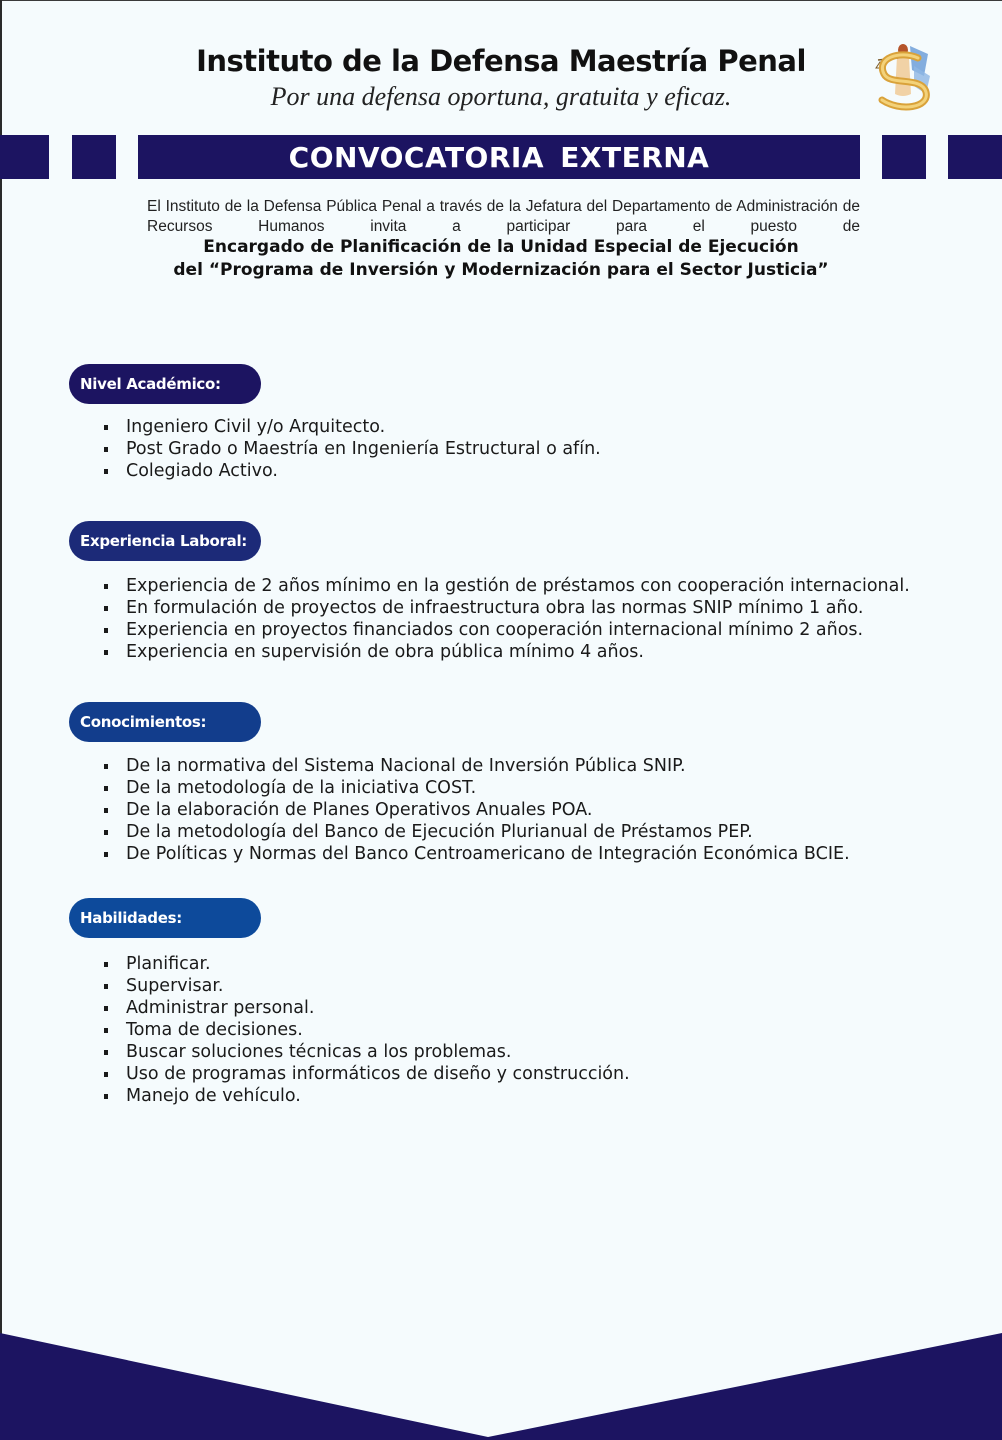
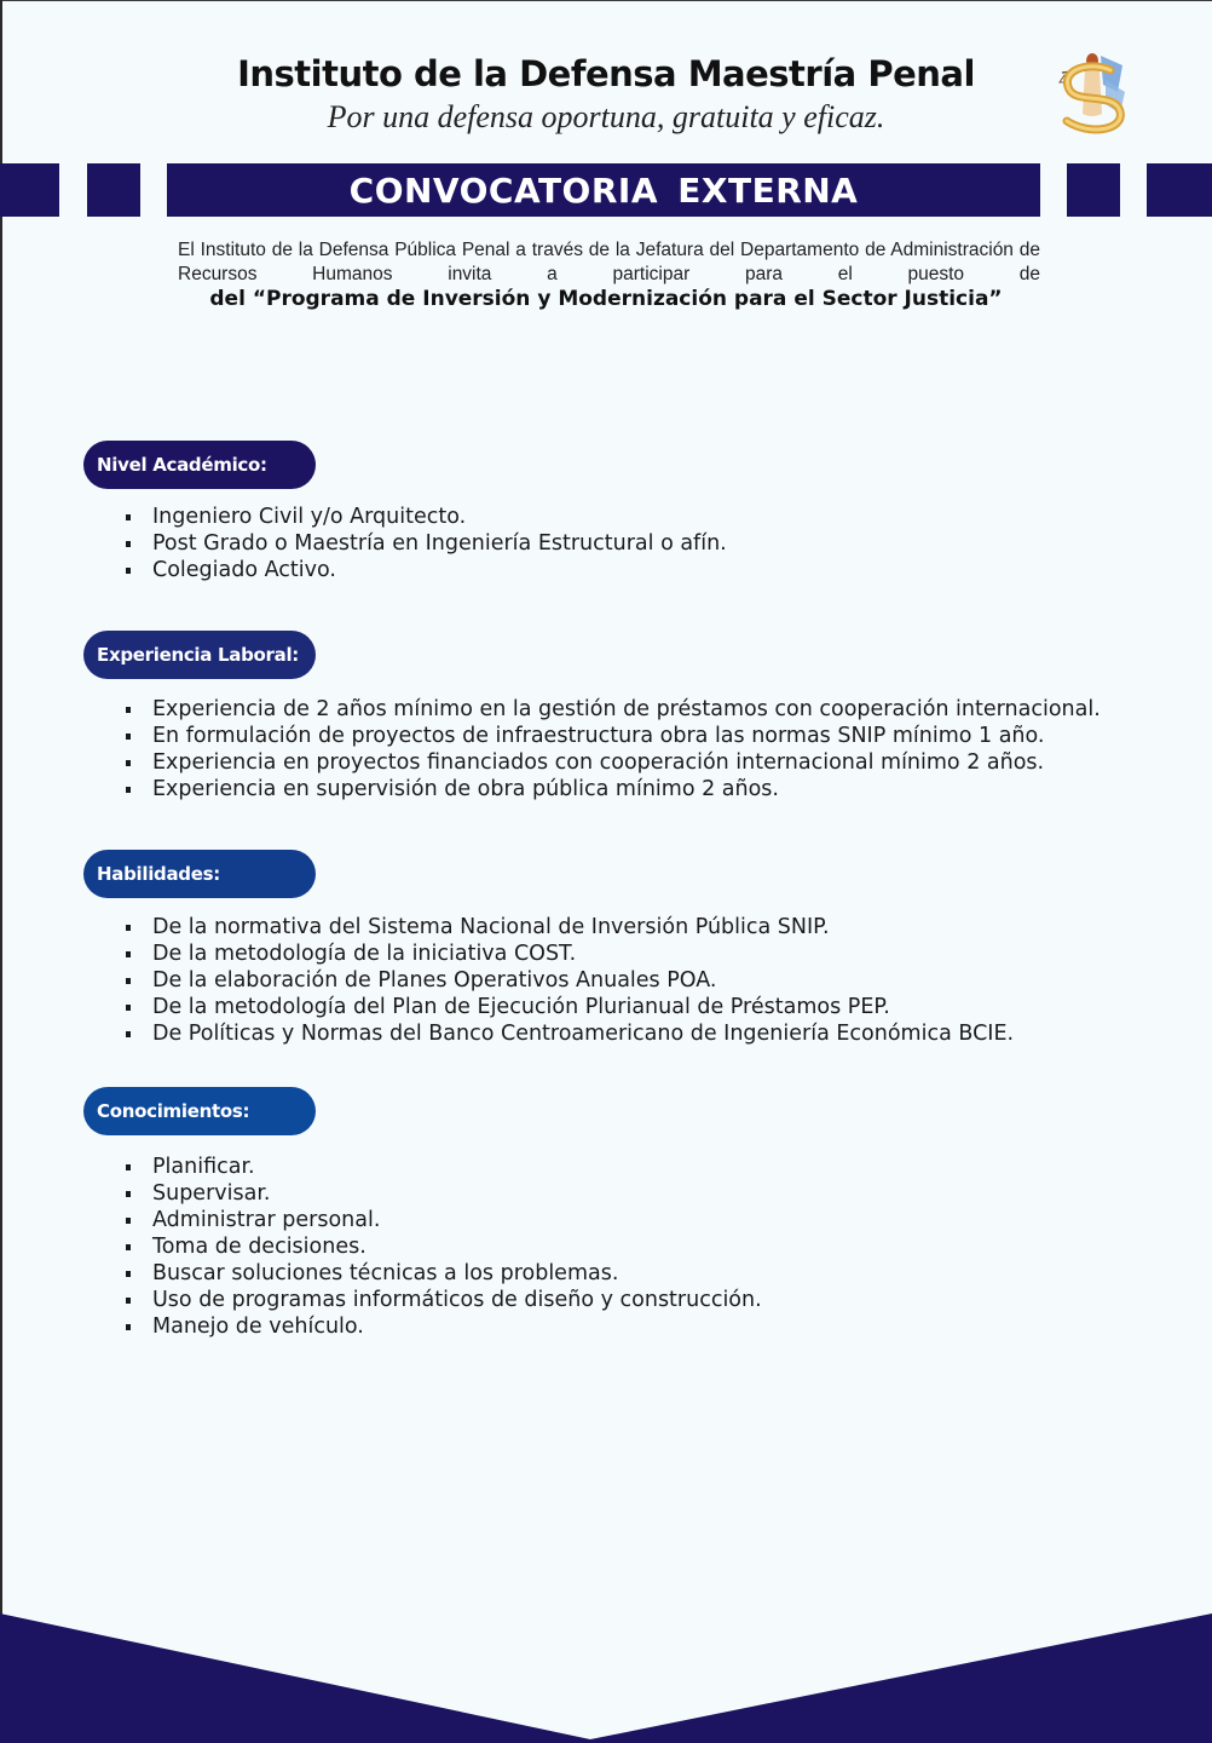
  Instituto de la Defensa Maestría Penal
  Por una defensa oportuna, gratuita y eficaz.
  CONVOCATORIA EXTERNA
  El Instituto de la Defensa Pública Penal a través de la Jefatura del Departamento de Administración de Recursos Humanos invita a participar para el puesto de
- Encargado de Planificación de la Unidad Especial de Ejecución
  del “Programa de Inversión y Modernización para el Sector Justicia”
  Nivel Académico:
  Ingeniero Civil y/o Arquitecto.
  Post Grado o Maestría en Ingeniería Estructural o afín.
  Colegiado Activo.
  Experiencia Laboral:
  Experiencia de 2 años mínimo en la gestión de préstamos con cooperación internacional.
  En formulación de proyectos de infraestructura obra las normas SNIP mínimo 1 año.
  Experiencia en proyectos financiados con cooperación internacional mínimo 2 años.
- Experiencia en supervisión de obra pública mínimo 4 años.
+ Experiencia en supervisión de obra pública mínimo 2 años.
- Conocimientos:
+ Habilidades:
  De la normativa del Sistema Nacional de Inversión Pública SNIP.
  De la metodología de la iniciativa COST.
  De la elaboración de Planes Operativos Anuales POA.
- De la metodología del Banco de Ejecución Plurianual de Préstamos PEP.
+ De la metodología del Plan de Ejecución Plurianual de Préstamos PEP.
- De Políticas y Normas del Banco Centroamericano de Integración Económica BCIE.
+ De Políticas y Normas del Banco Centroamericano de Ingeniería Económica BCIE.
- Habilidades:
+ Conocimientos:
  Planificar.
  Supervisar.
  Administrar personal.
  Toma de decisiones.
  Buscar soluciones técnicas a los problemas.
  Uso de programas informáticos de diseño y construcción.
  Manejo de vehículo.
